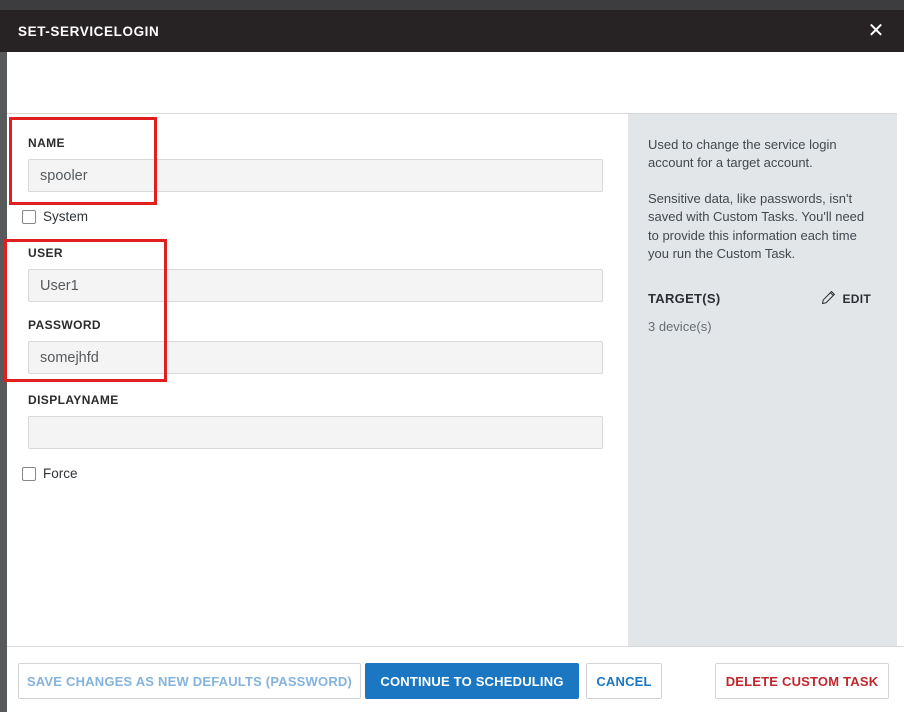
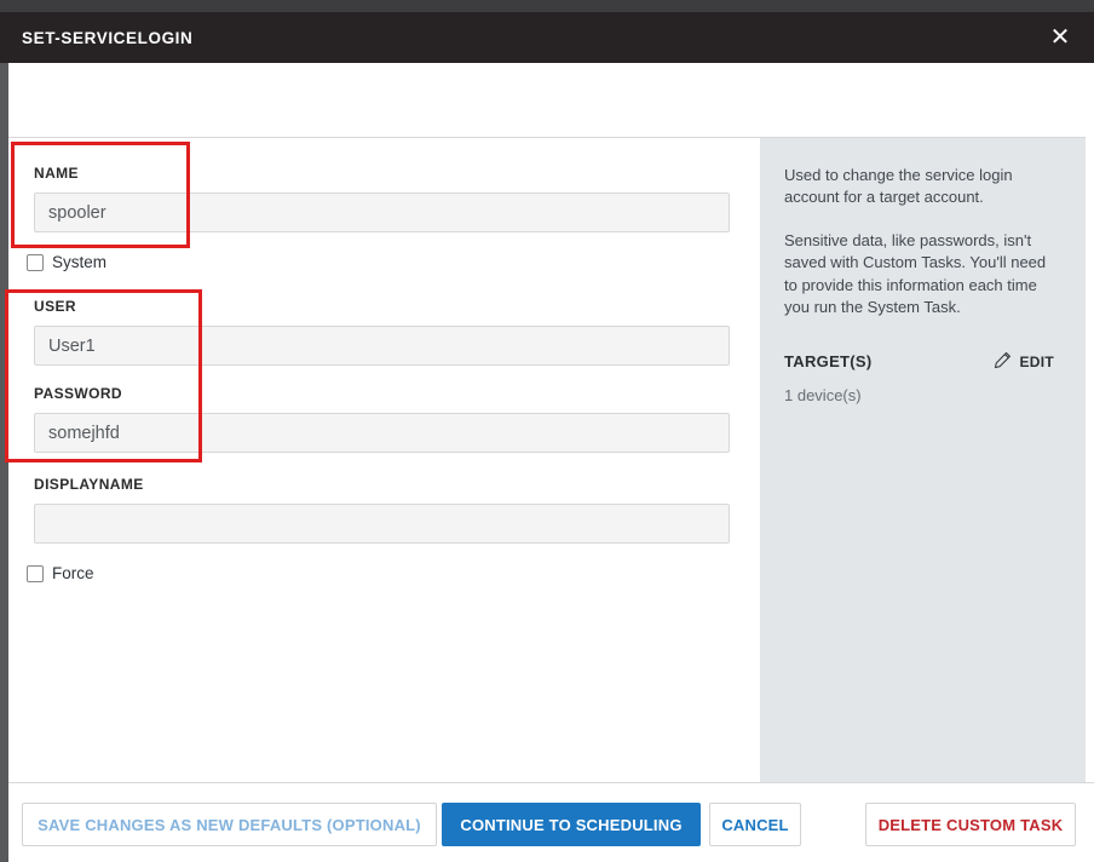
  SET-SERVICELOGIN
  ✕
  NAME
  spooler
  System
  USER
  User1
  PASSWORD
  somejhfd
  DISPLAYNAME
  Force
  Used to change the service login account for a target account.
- Sensitive data, like passwords, isn't saved with Custom Tasks. You'll need to provide this information each time you run the Custom Task.
+ Sensitive data, like passwords, isn't saved with Custom Tasks. You'll need to provide this information each time you run the System Task.
  TARGET(S)
  EDIT
- 3 device(s)
+ 1 device(s)
- SAVE CHANGES AS NEW DEFAULTS (PASSWORD)
+ SAVE CHANGES AS NEW DEFAULTS (OPTIONAL)
  CONTINUE TO SCHEDULING
  CANCEL
  DELETE CUSTOM TASK
